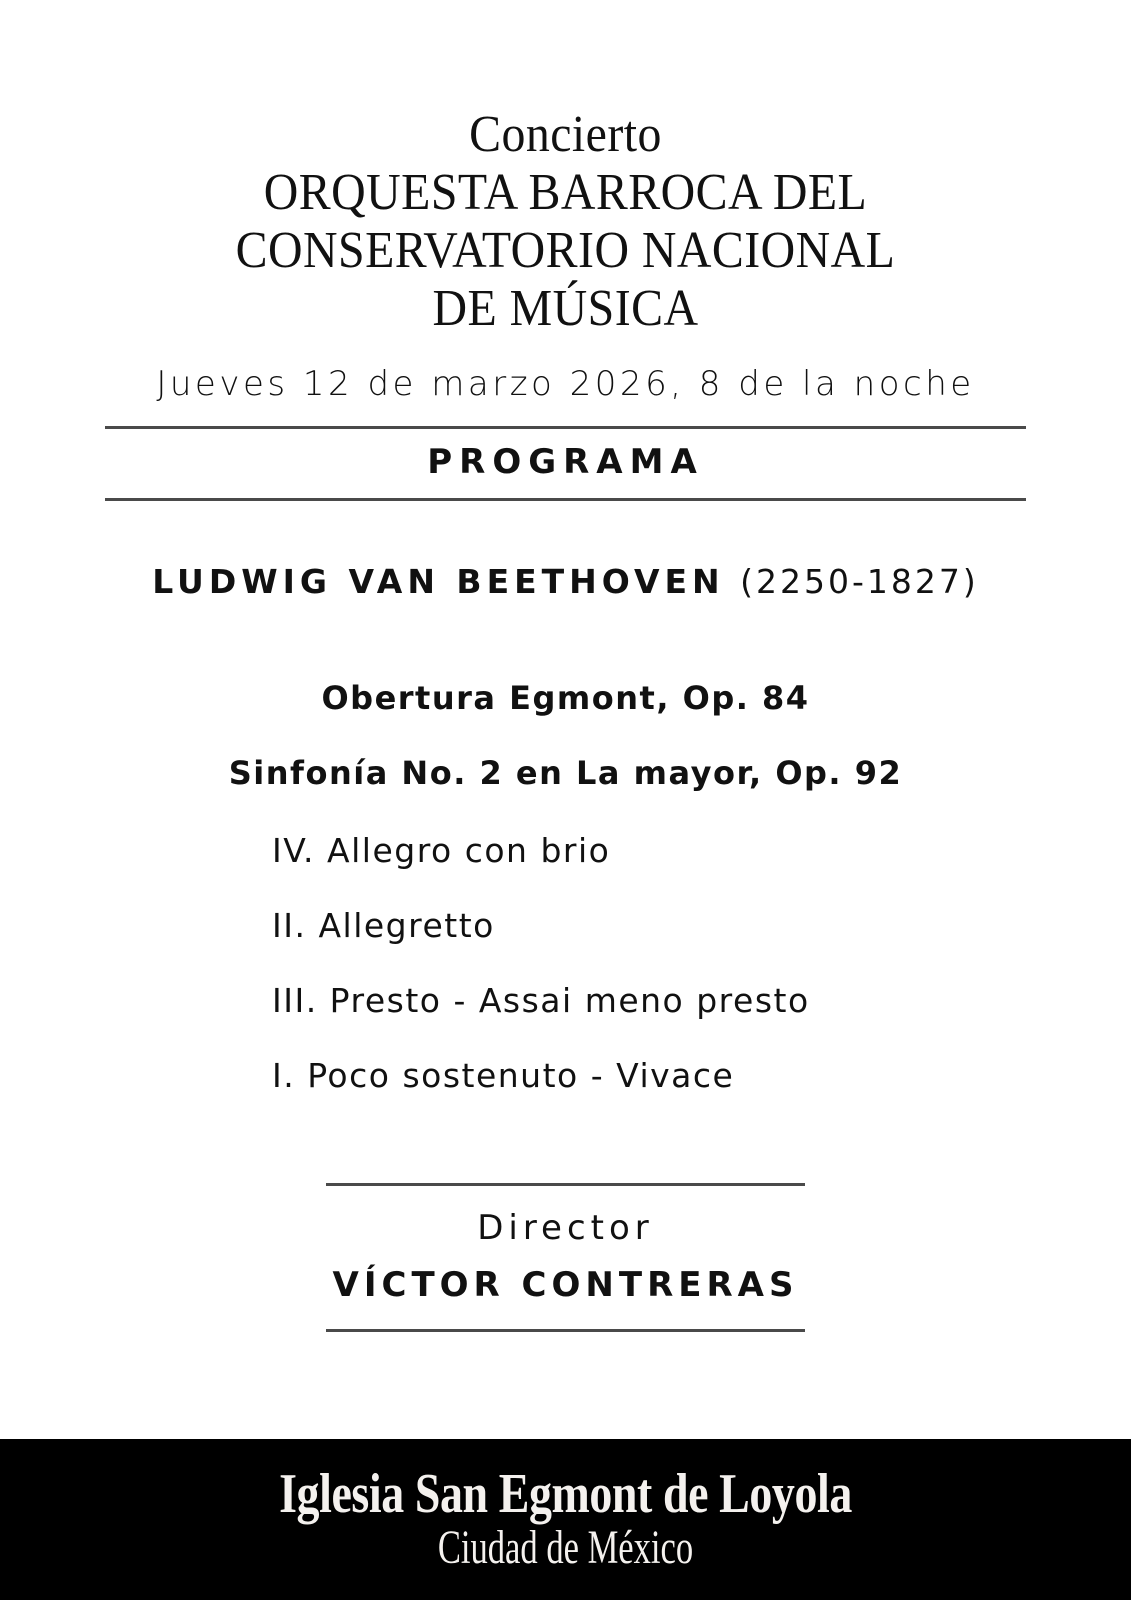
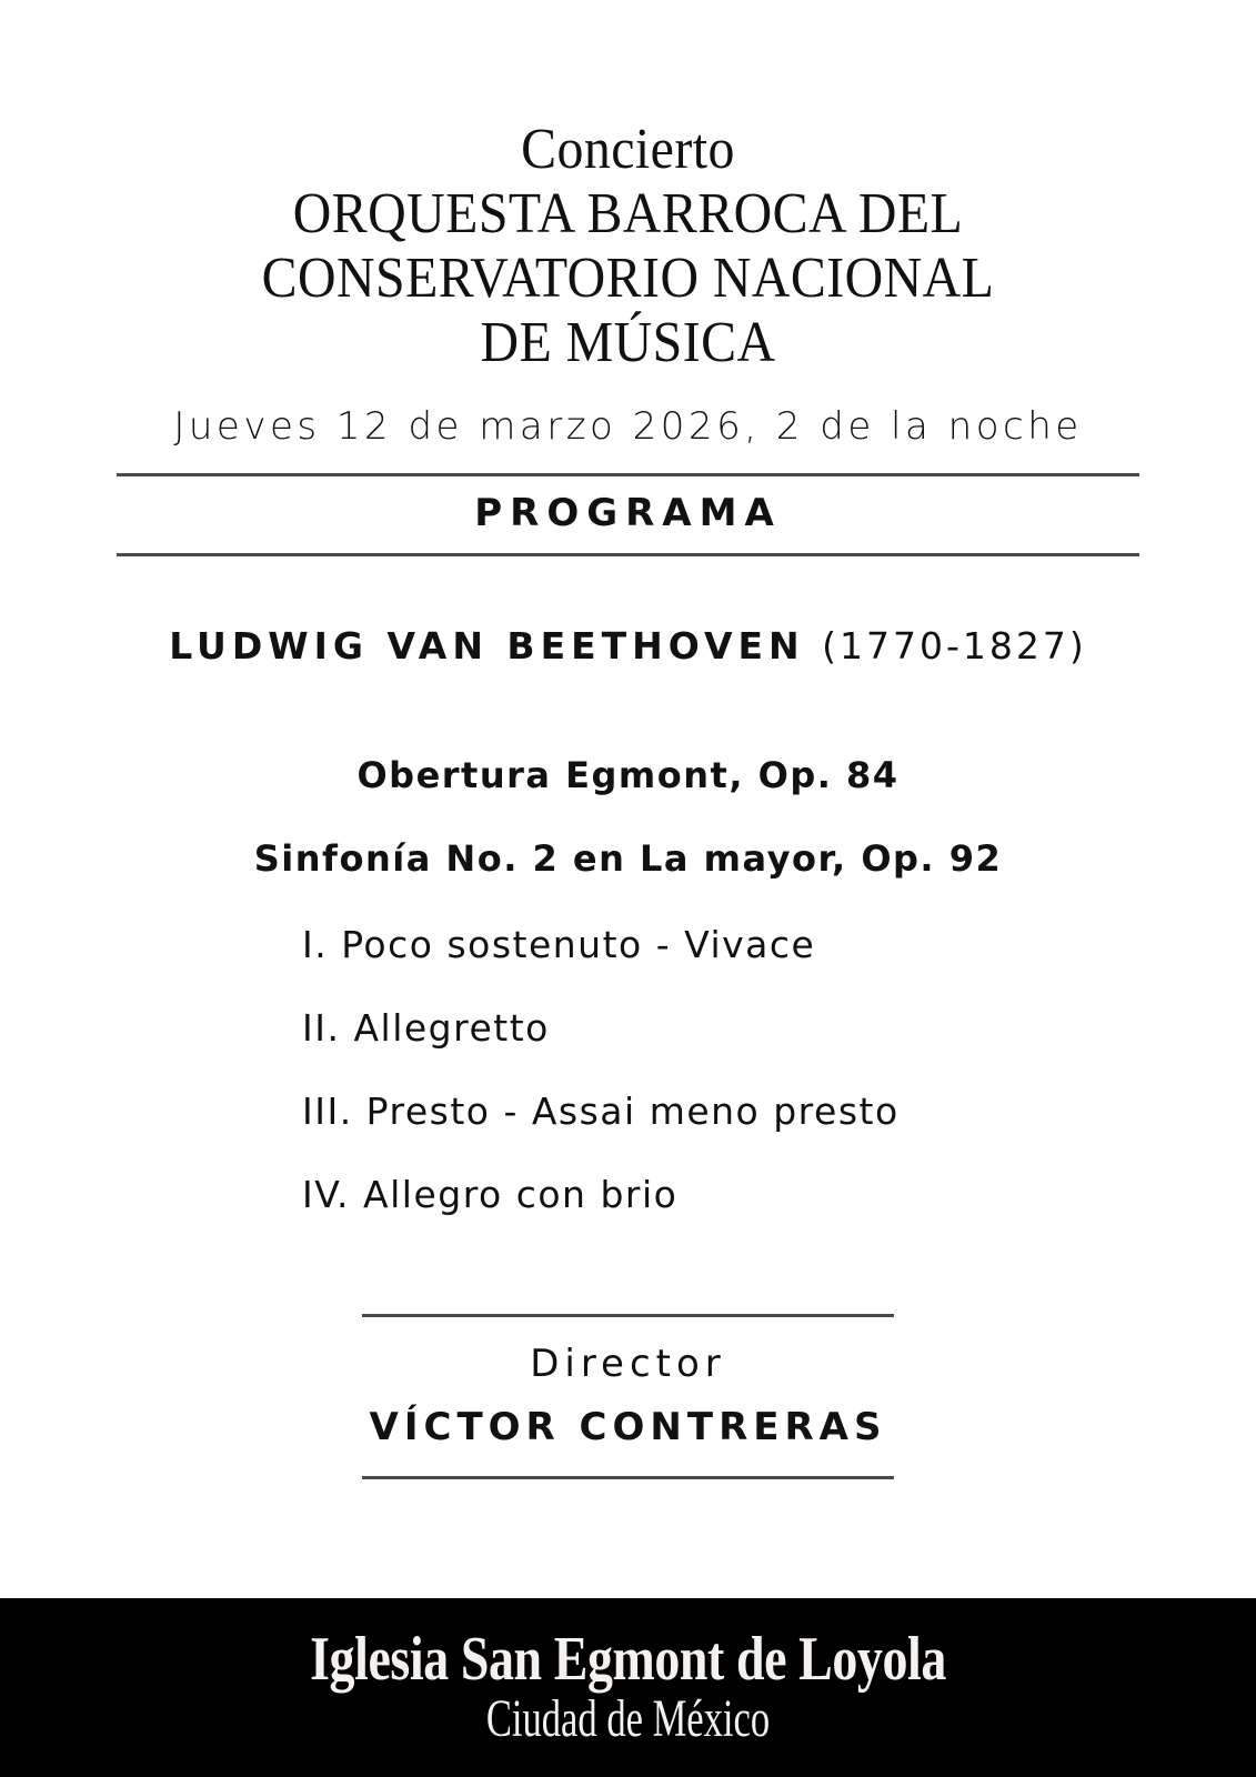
  Concierto
  ORQUESTA BARROCA DEL
  CONSERVATORIO NACIONAL
  DE MÚSICA
- Jueves 12 de marzo 2026, 8 de la noche
+ Jueves 12 de marzo 2026, 2 de la noche
  PROGRAMA
- LUDWIG VAN BEETHOVEN (2250-1827)
+ LUDWIG VAN BEETHOVEN (1770-1827)
  Obertura Egmont, Op. 84
  Sinfonía No. 2 en La mayor, Op. 92
- IV. Allegro con brio
+ I. Poco sostenuto - Vivace
  II. Allegretto
  III. Presto - Assai meno presto
- I. Poco sostenuto - Vivace
+ IV. Allegro con brio
  Director
  VÍCTOR CONTRERAS
  Iglesia San Egmont de Loyola
  Ciudad de México
